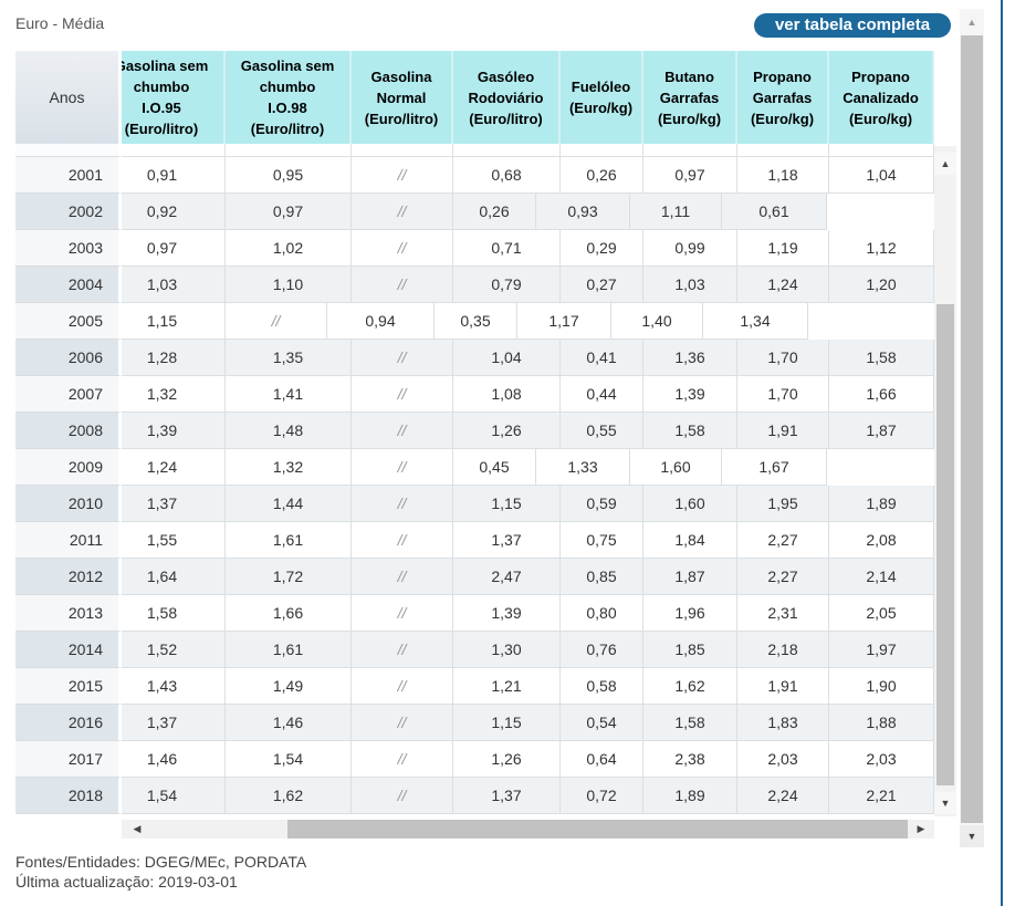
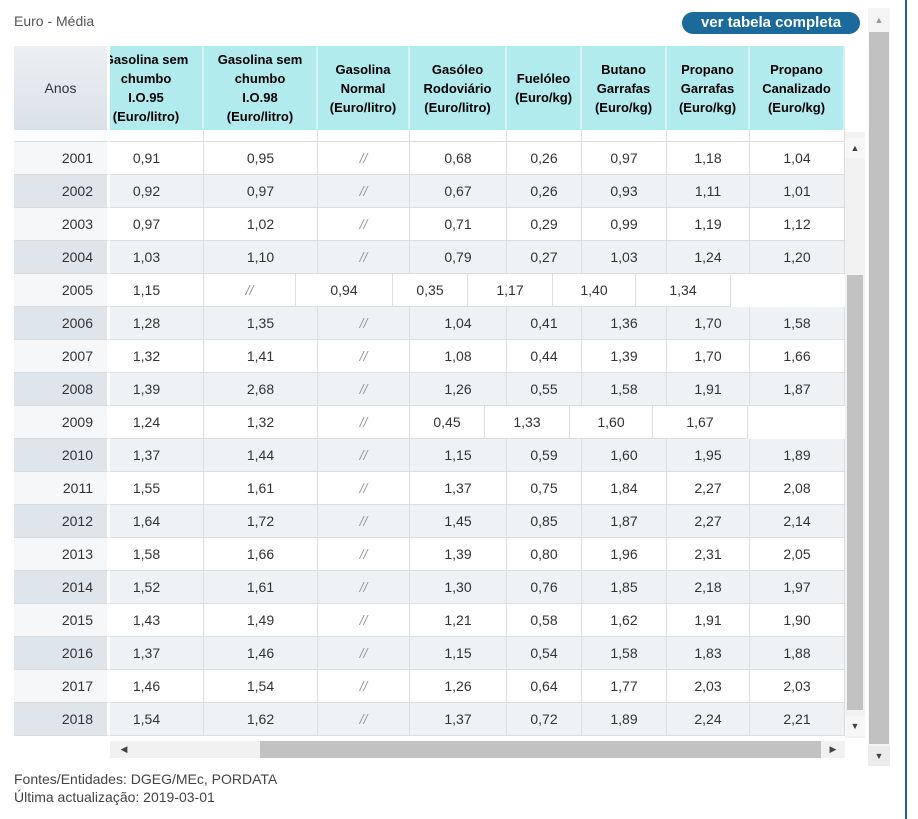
  Euro - Média
  ver tabela completa
  Anos
  asolina sem
  chumbo
  I.O.95
  (Euro/litro)
  Gasolina sem
  chumbo
  I.O.98
  (Euro/litro)
  Gasolina
  Normal
  (Euro/litro)
  Gasóleo
  Rodoviário
  (Euro/litro)
  Fuelóleo
  (Euro/kg)
  Butano
  Garrafas
  (Euro/kg)
  Propano
  Garrafas
  (Euro/kg)
  Propano
  Canalizado
  (Euro/kg)
  2001
  0,91
  0,95
  //
  0,68
  0,26
  0,97
  1,18
  1,04
  2002
  0,92
  0,97
  //
+ 0,67
  0,26
  0,93
  1,11
- 0,61
+ 1,01
  2003
  0,97
  1,02
  //
  0,71
  0,29
  0,99
  1,19
  1,12
  2004
  1,03
  1,10
  //
  0,79
  0,27
  1,03
  1,24
  1,20
  2005
  1,15
  //
  0,94
  0,35
  1,17
  1,40
  1,34
  2006
  1,28
  1,35
  //
  1,04
  0,41
  1,36
  1,70
  1,58
  2007
  1,32
  1,41
  //
  1,08
  0,44
  1,39
  1,70
  1,66
  2008
  1,39
- 1,48
+ 2,68
  //
  1,26
  0,55
  1,58
  1,91
  1,87
  2009
  1,24
  1,32
  //
  0,45
  1,33
  1,60
  1,67
  2010
  1,37
  1,44
  //
  1,15
  0,59
  1,60
  1,95
  1,89
  2011
  1,55
  1,61
  //
  1,37
  0,75
  1,84
  2,27
  2,08
  2012
  1,64
  1,72
  //
- 2,47
+ 1,45
  0,85
  1,87
  2,27
  2,14
  2013
  1,58
  1,66
  //
  1,39
  0,80
  1,96
  2,31
  2,05
  2014
  1,52
  1,61
  //
  1,30
  0,76
  1,85
  2,18
  1,97
  2015
  1,43
  1,49
  //
  1,21
  0,58
  1,62
  1,91
  1,90
  2016
  1,37
  1,46
  //
  1,15
  0,54
  1,58
  1,83
  1,88
  2017
  1,46
  1,54
  //
  1,26
  0,64
- 2,38
+ 1,77
  2,03
  2,03
  2018
  1,54
  1,62
  //
  1,37
  0,72
  1,89
  2,24
  2,21
  ▲
  ▼
  ◀
  ▶
  ▲
  ▼
  Fontes/Entidades: DGEG/MEc, PORDATA
  Última actualização: 2019-03-01
